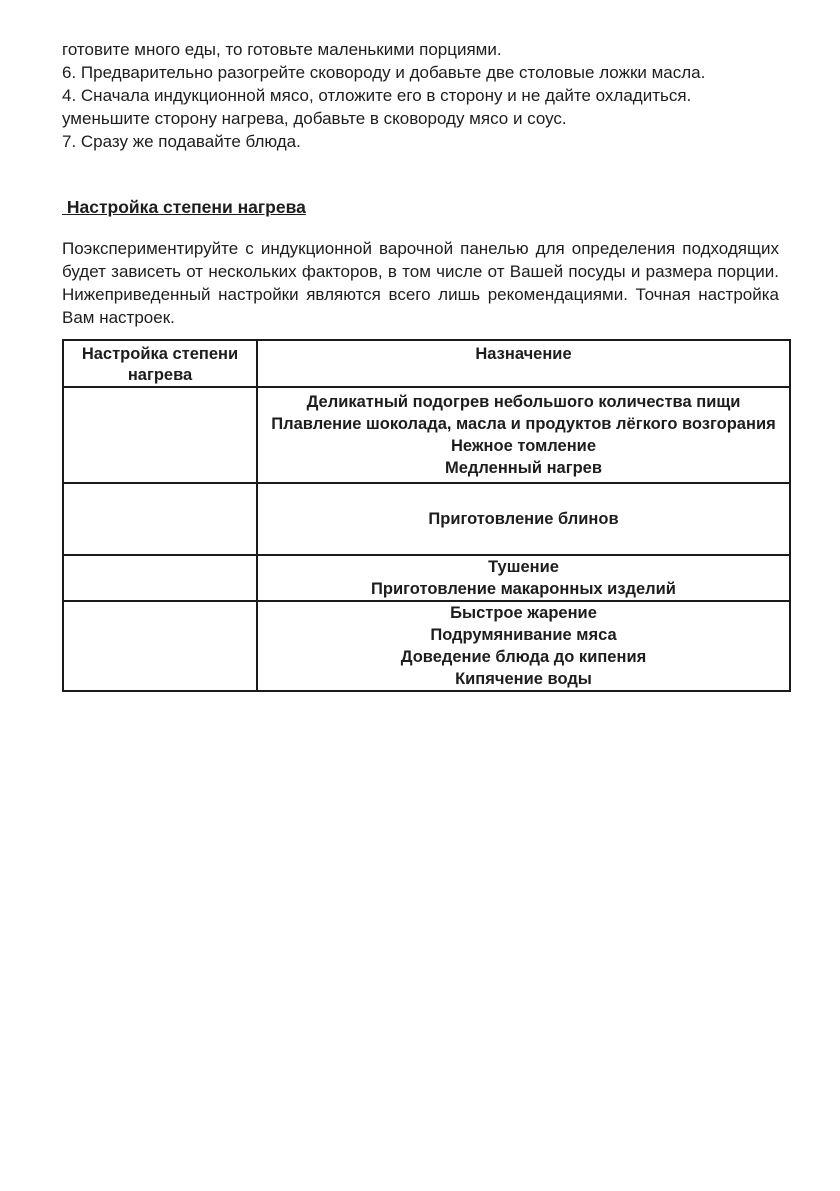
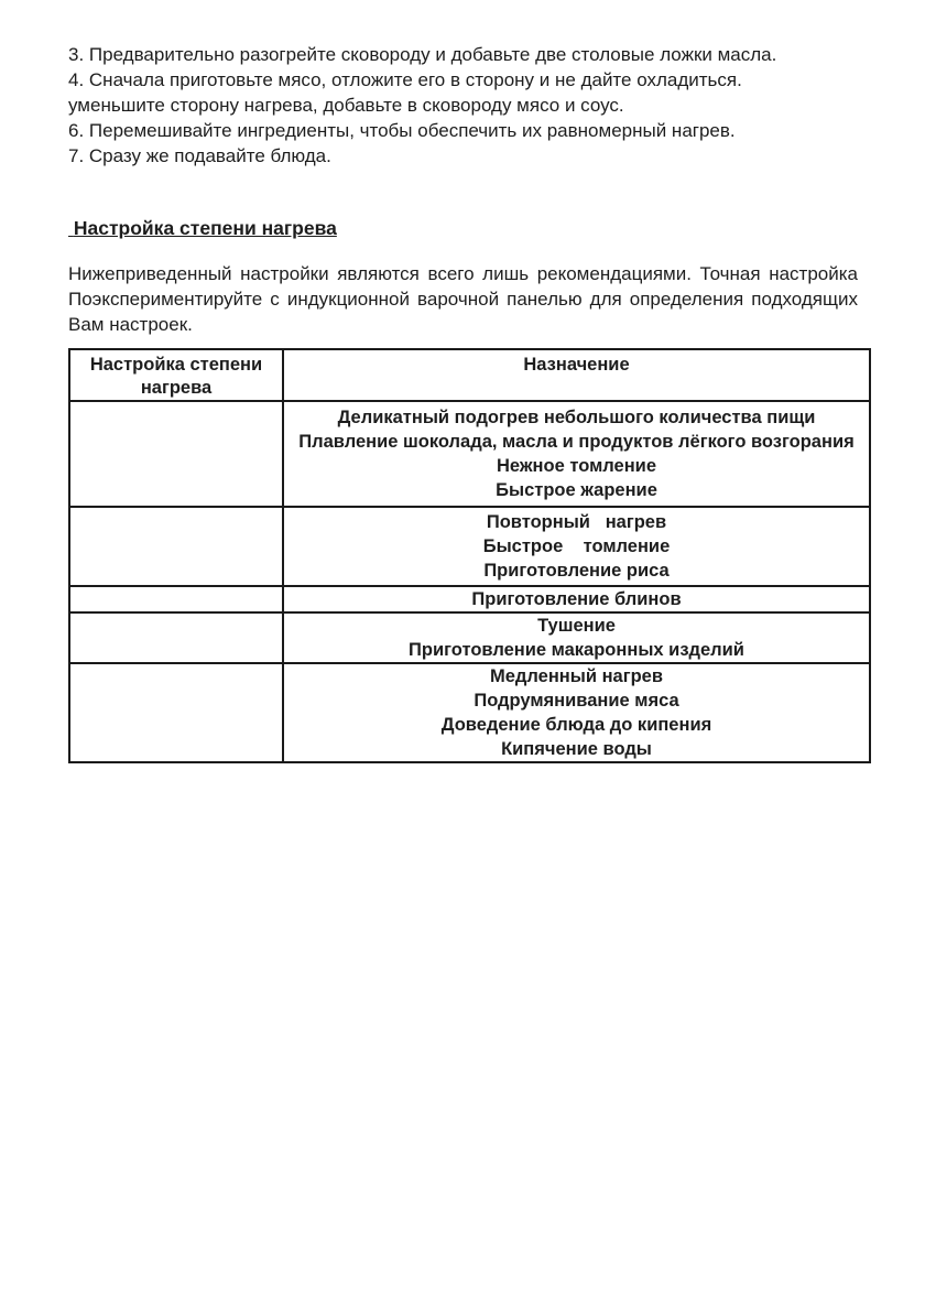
- готовите много еды, то готовьте маленькими порциями.
- 6. Предварительно разогрейте сковороду и добавьте две столовые ложки масла.
+ 3. Предварительно разогрейте сковороду и добавьте две столовые ложки масла.
- 4. Сначала индукционной мясо, отложите его в сторону и не дайте охладиться.
+ 4. Сначала приготовьте мясо, отложите его в сторону и не дайте охладиться.
  уменьшите сторону нагрева, добавьте в сковороду мясо и соус.
+ 6. Перемешивайте ингредиенты, чтобы обеспечить их равномерный нагрев.
  7. Сразу же подавайте блюда.
  Настройка степени нагрева
- Поэкспериментируйте с индукционной варочной панелью для определения подходящих
+ Нижеприведенный настройки являются всего лишь рекомендациями. Точная настройка
- будет зависеть от нескольких факторов, в том числе от Вашей посуды и размера порции.
- Нижеприведенный настройки являются всего лишь рекомендациями. Точная настройка
+ Поэкспериментируйте с индукционной варочной панелью для определения подходящих
  Вам настроек.
  Настройка степени нагрева	Назначение
- 	Деликатный подогрев небольшого количества пищиПлавление шоколада, масла и продуктов лёгкого возгоранияНежное томлениеМедленный нагрев
+ 	Деликатный подогрев небольшого количества пищиПлавление шоколада, масла и продуктов лёгкого возгоранияНежное томлениеБыстрое жарение
+ 	Повторный нагревБыстрое томлениеПриготовление риса
  	Приготовление блинов
  	ТушениеПриготовление макаронных изделий
- 	Быстрое жарениеПодрумянивание мясаДоведение блюда до кипенияКипячение воды
+ 	Медленный нагревПодрумянивание мясаДоведение блюда до кипенияКипячение воды
